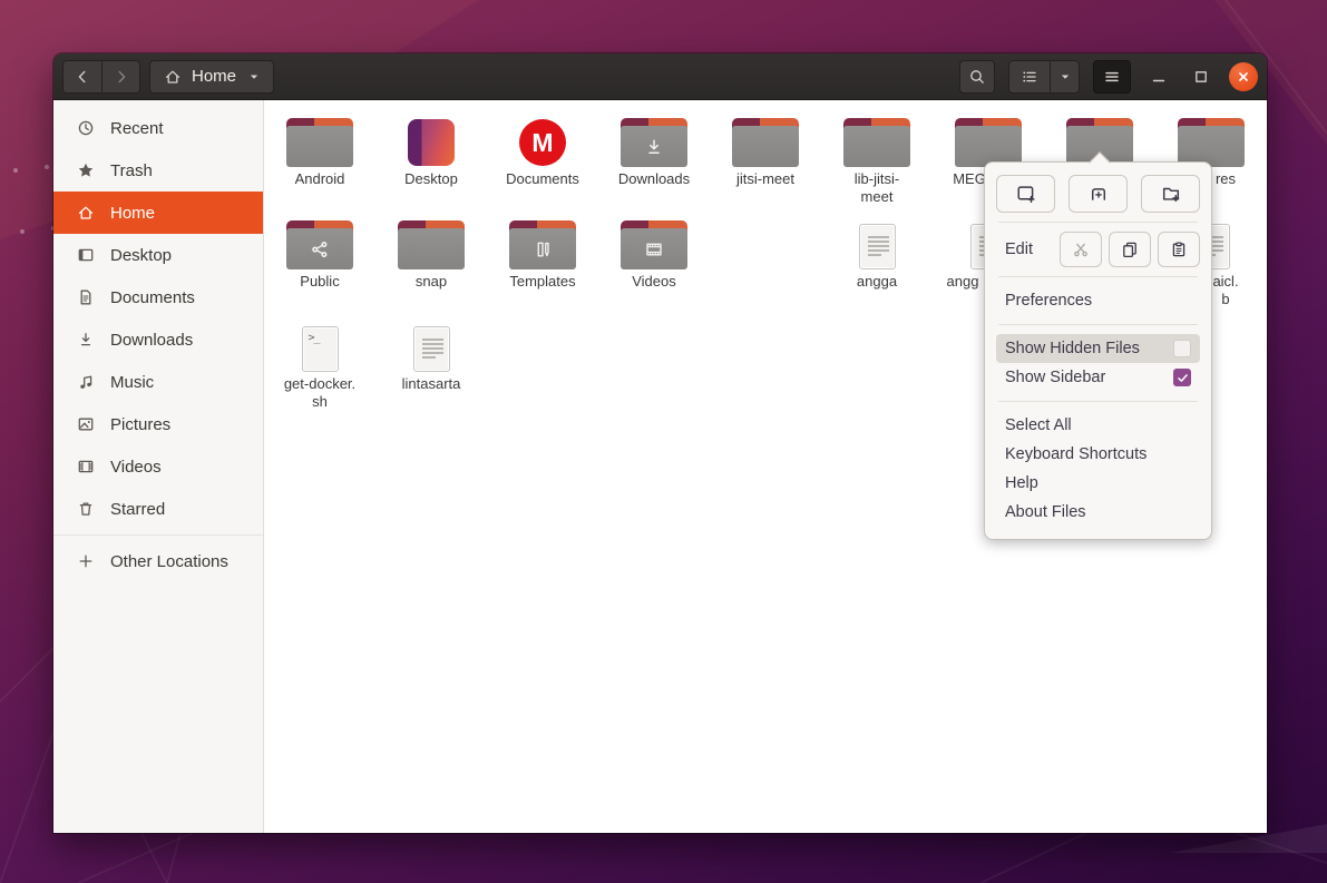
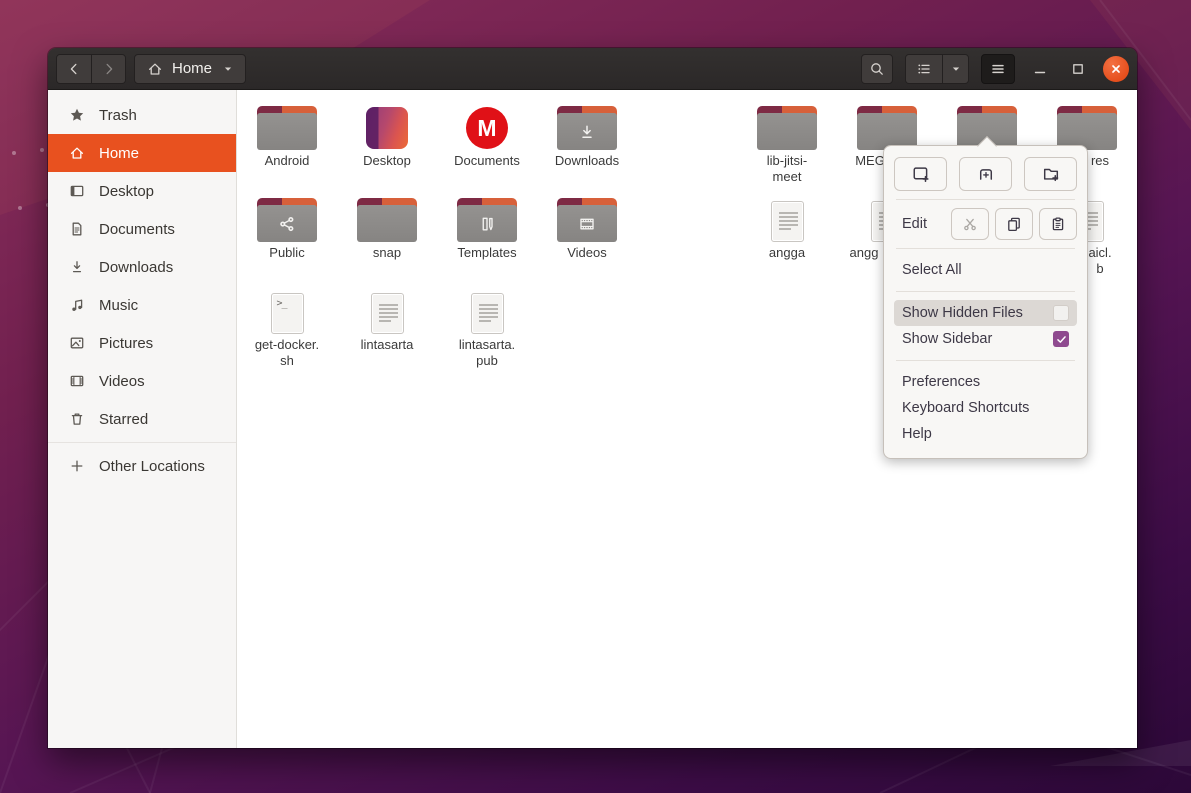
  Home
- Recent
  Trash
  Home
  Desktop
  Documents
  Downloads
  Music
  Pictures
  Videos
  Starred
  Other Locations
  Android
  Desktop
  M
  Documents
  Downloads
- jitsi-meet
  lib-jitsi-
  meet
  MEG
  res
  Public
  snap
  Templates
  Videos
  angga
  angg
  aicl.
  b
  >_
  get-docker.
  sh
  lintasarta
+ lintasarta.
+ pub
  Edit
- Preferences
+ Select All
  Show Hidden Files
  Show Sidebar
- Select All
+ Preferences
  Keyboard Shortcuts
  Help
- About Files
